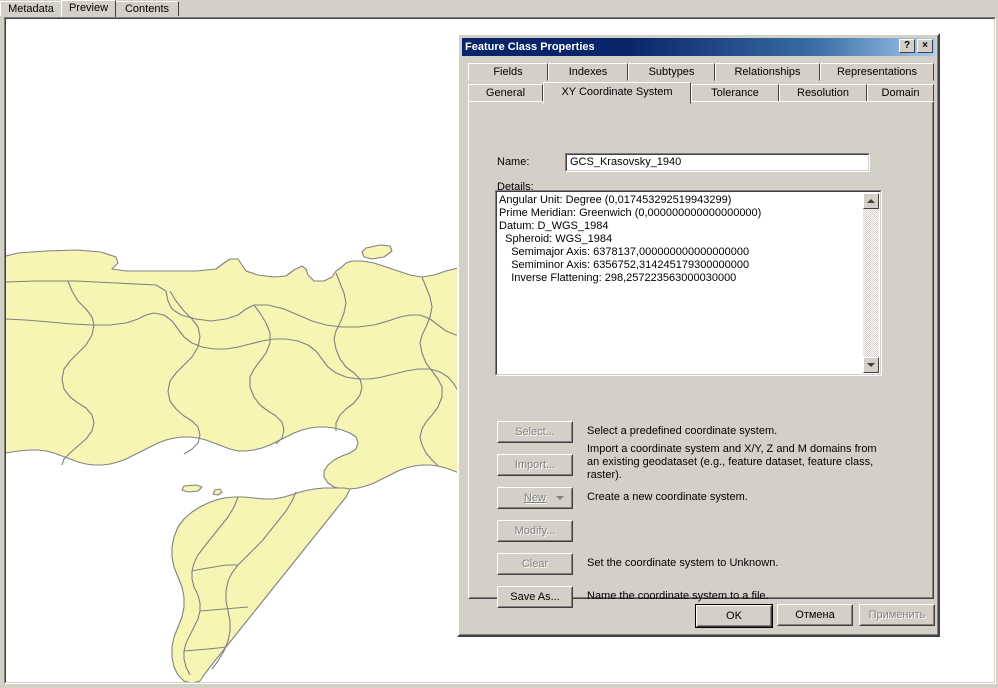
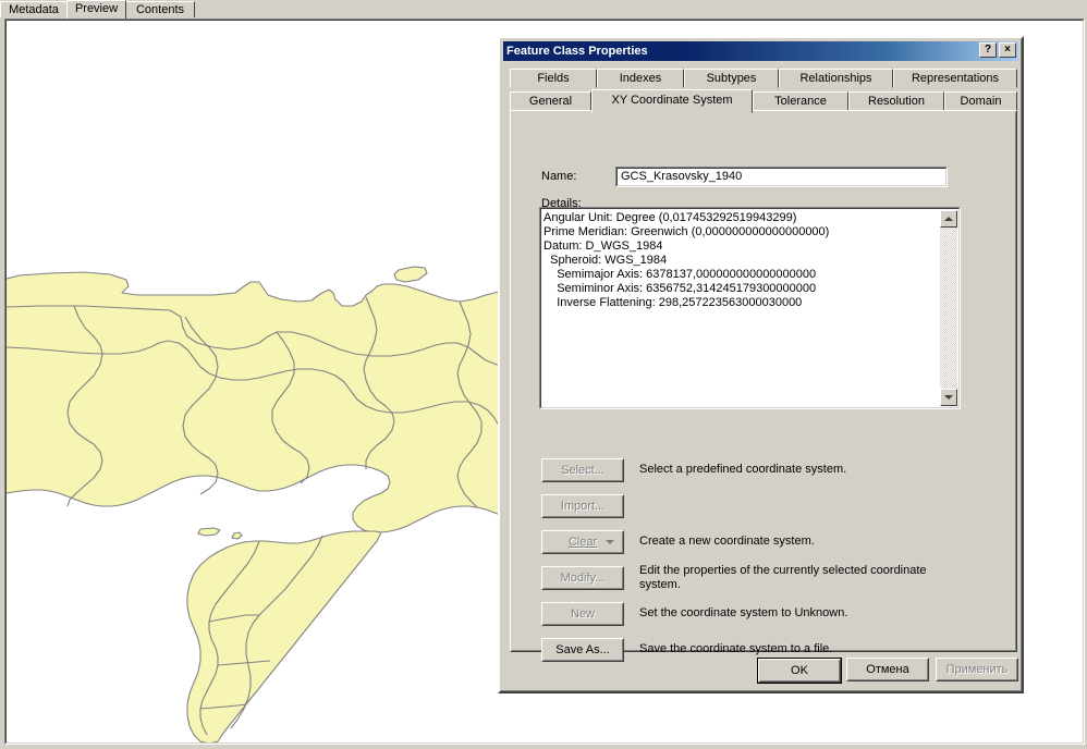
  Metadata
  Preview
  Contents
  Feature Class Properties
  ?
  ×
  Fields
  Indexes
  Subtypes
  Relationships
  Representations
  General
  XY Coordinate System
  Tolerance
  Resolution
  Domain
  Name:
  GCS_Krasovsky_1940
  Details:
  Angular Unit: Degree (0,017453292519943299)
  Prime Meridian: Greenwich (0,000000000000000000)
  Datum: D_WGS_1984
  Spheroid: WGS_1984
  Semimajor Axis: 6378137,000000000000000000
  Semiminor Axis: 6356752,314245179300000000
  Inverse Flattening: 298,257223563000030000
  Select...
  Select a predefined coordinate system.
  Import...
- Import a coordinate system and X/Y, Z and M domains from an existing geodataset (e.g., feature dataset, feature class, raster).
- New
+ Clear
  Create a new coordinate system.
  Modify...
+ Edit the properties of the currently selected coordinate system.
- Clear
+ New
  Set the coordinate system to Unknown.
  Save As...
- Name the coordinate system to a file.
+ Save the coordinate system to a file.
  OK
  Отмена
  Применить
